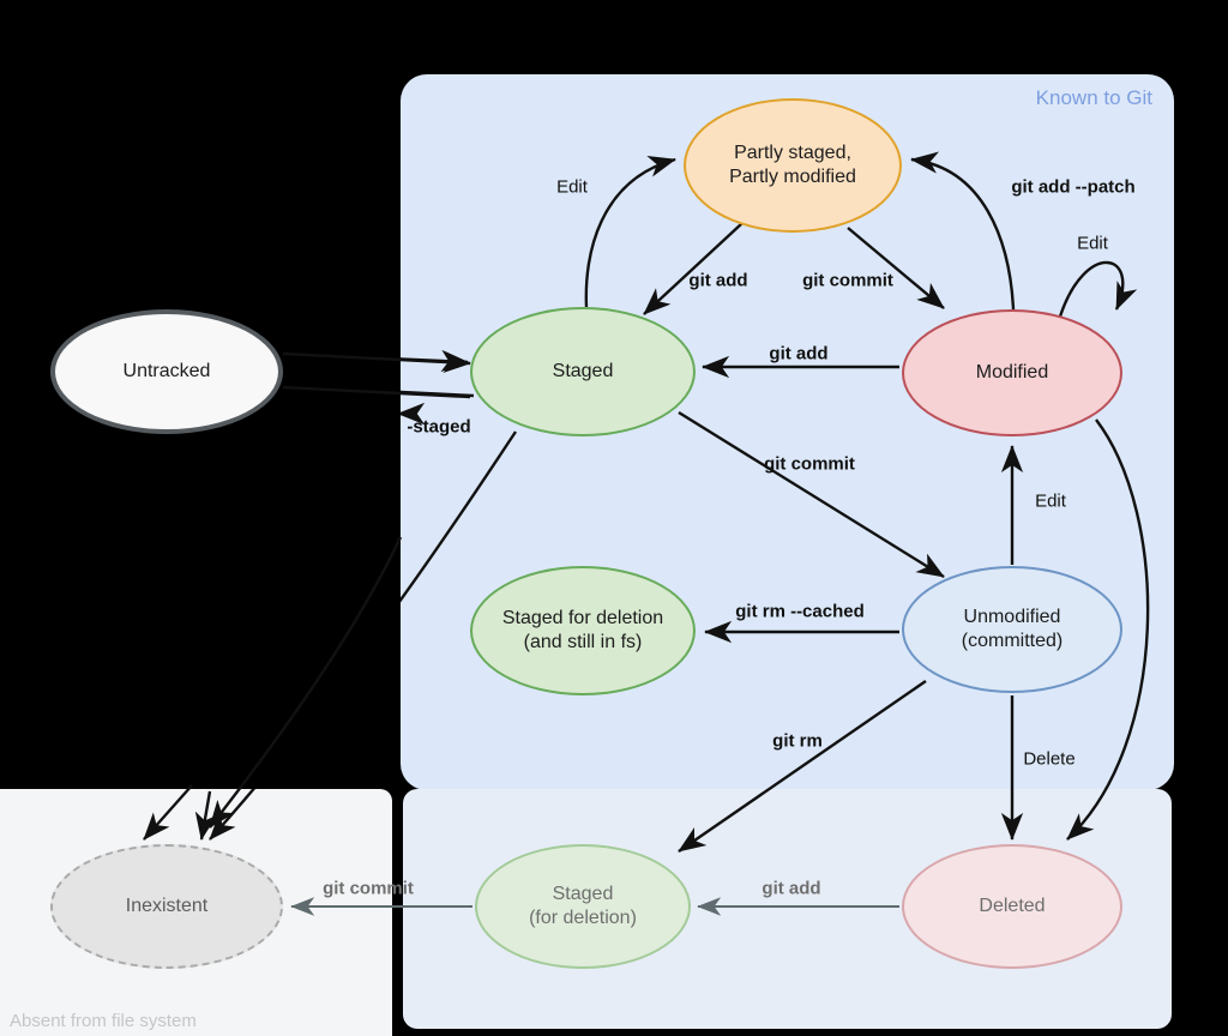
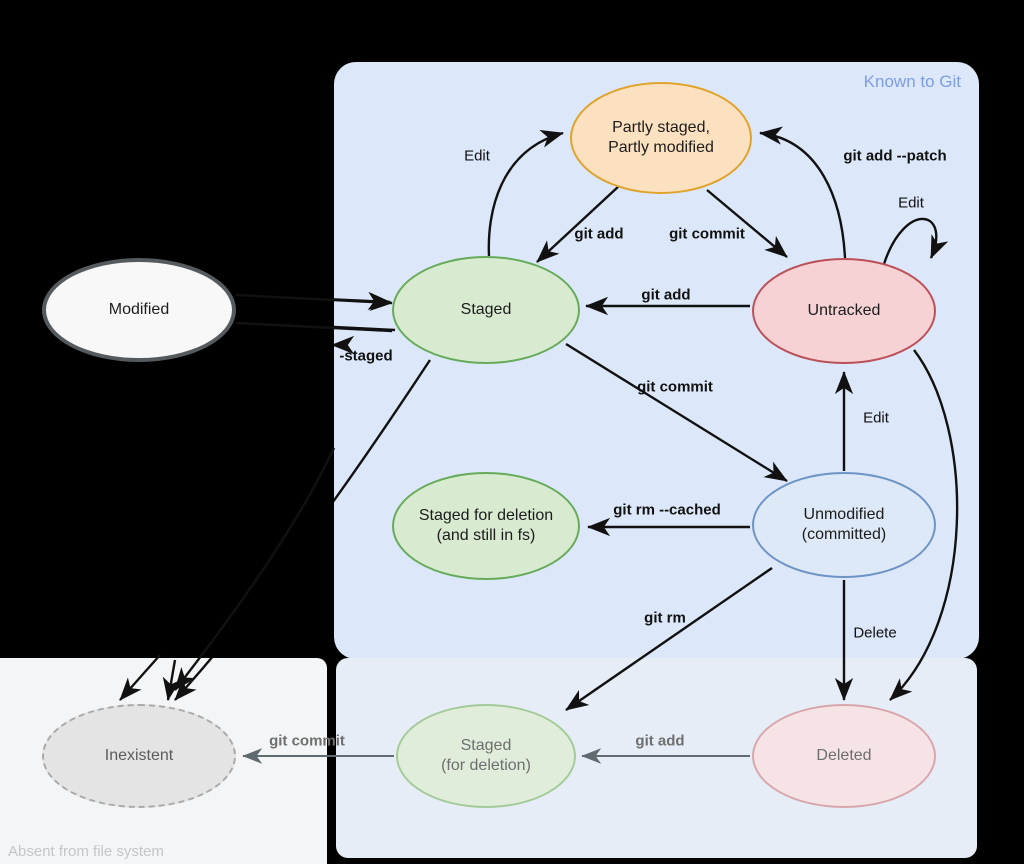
  Known to Git
  Absent from file system
- Untracked
+ Modified
  Partly staged,
  Partly modified
  Staged
- Modified
+ Untracked
  Staged for deletion
  (and still in fs)
  Unmodified
  (committed)
  Inexistent
  Staged
  (for deletion)
  Deleted
  Edit
  git add --patch
  git add
  git commit
  Edit
  git add
  git commit
  Edit
  git rm --cached
  git rm
  Delete
  git commit
  git add
  -staged
